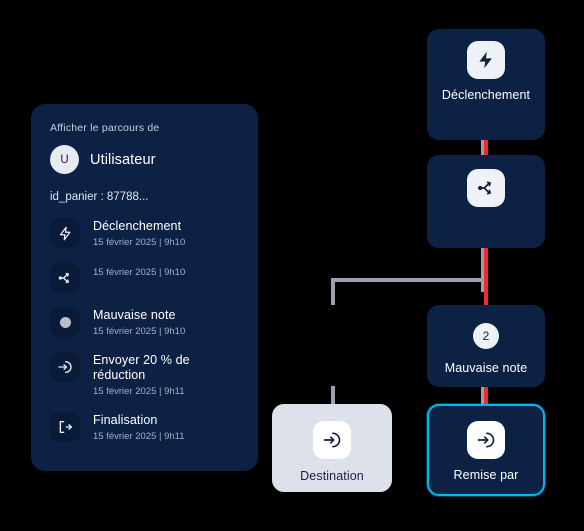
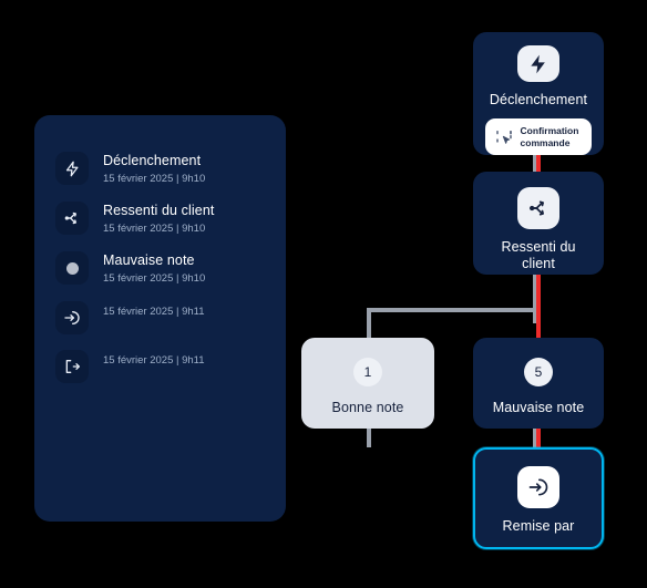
  Déclenchement
+ Confirmation
+ commande
+ Ressenti du
+ client
+ 1
+ Bonne note
- 2
+ 5
  Mauvaise note
- Destination
  Remise par
- Afficher le parcours de
- U
- Utilisateur
- id_panier : 87788...
  Déclenchement
  15 février 2025 | 9h10
+ Ressenti du client
  15 février 2025 | 9h10
  Mauvaise note
  15 février 2025 | 9h10
- Envoyer 20 % de réduction
  15 février 2025 | 9h11
- Finalisation
  15 février 2025 | 9h11
